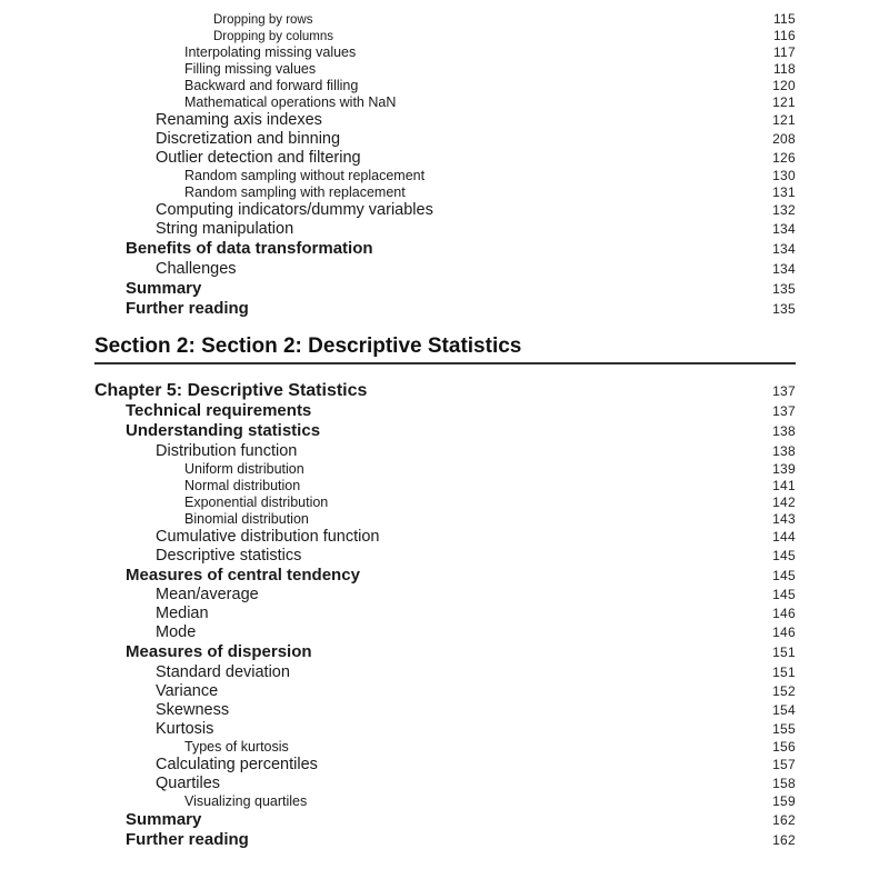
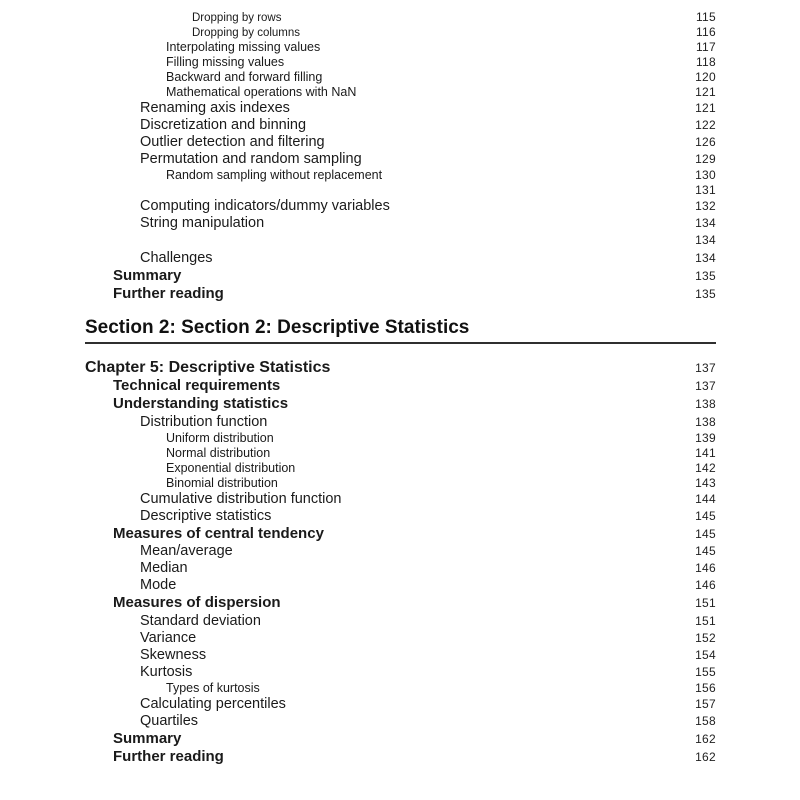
  Dropping by rows
  115
  Dropping by columns
  116
  Interpolating missing values
  117
  Filling missing values
  118
  Backward and forward filling
  120
  Mathematical operations with NaN
  121
  Renaming axis indexes
  121
  Discretization and binning
- 208
+ 122
  Outlier detection and filtering
  126
+ Permutation and random sampling
+ 129
  Random sampling without replacement
  130
- Random sampling with replacement
  131
  Computing indicators/dummy variables
  132
  String manipulation
  134
- Benefits of data transformation
  134
  Challenges
  134
  Summary
  135
  Further reading
  135
  Section 2: Section 2: Descriptive Statistics
  Chapter 5: Descriptive Statistics
  137
  Technical requirements
  137
  Understanding statistics
  138
  Distribution function
  138
  Uniform distribution
  139
  Normal distribution
  141
  Exponential distribution
  142
  Binomial distribution
  143
  Cumulative distribution function
  144
  Descriptive statistics
  145
  Measures of central tendency
  145
  Mean/average
  145
  Median
  146
  Mode
  146
  Measures of dispersion
  151
  Standard deviation
  151
  Variance
  152
  Skewness
  154
  Kurtosis
  155
  Types of kurtosis
  156
  Calculating percentiles
  157
  Quartiles
  158
- Visualizing quartiles
- 159
  Summary
  162
  Further reading
  162
